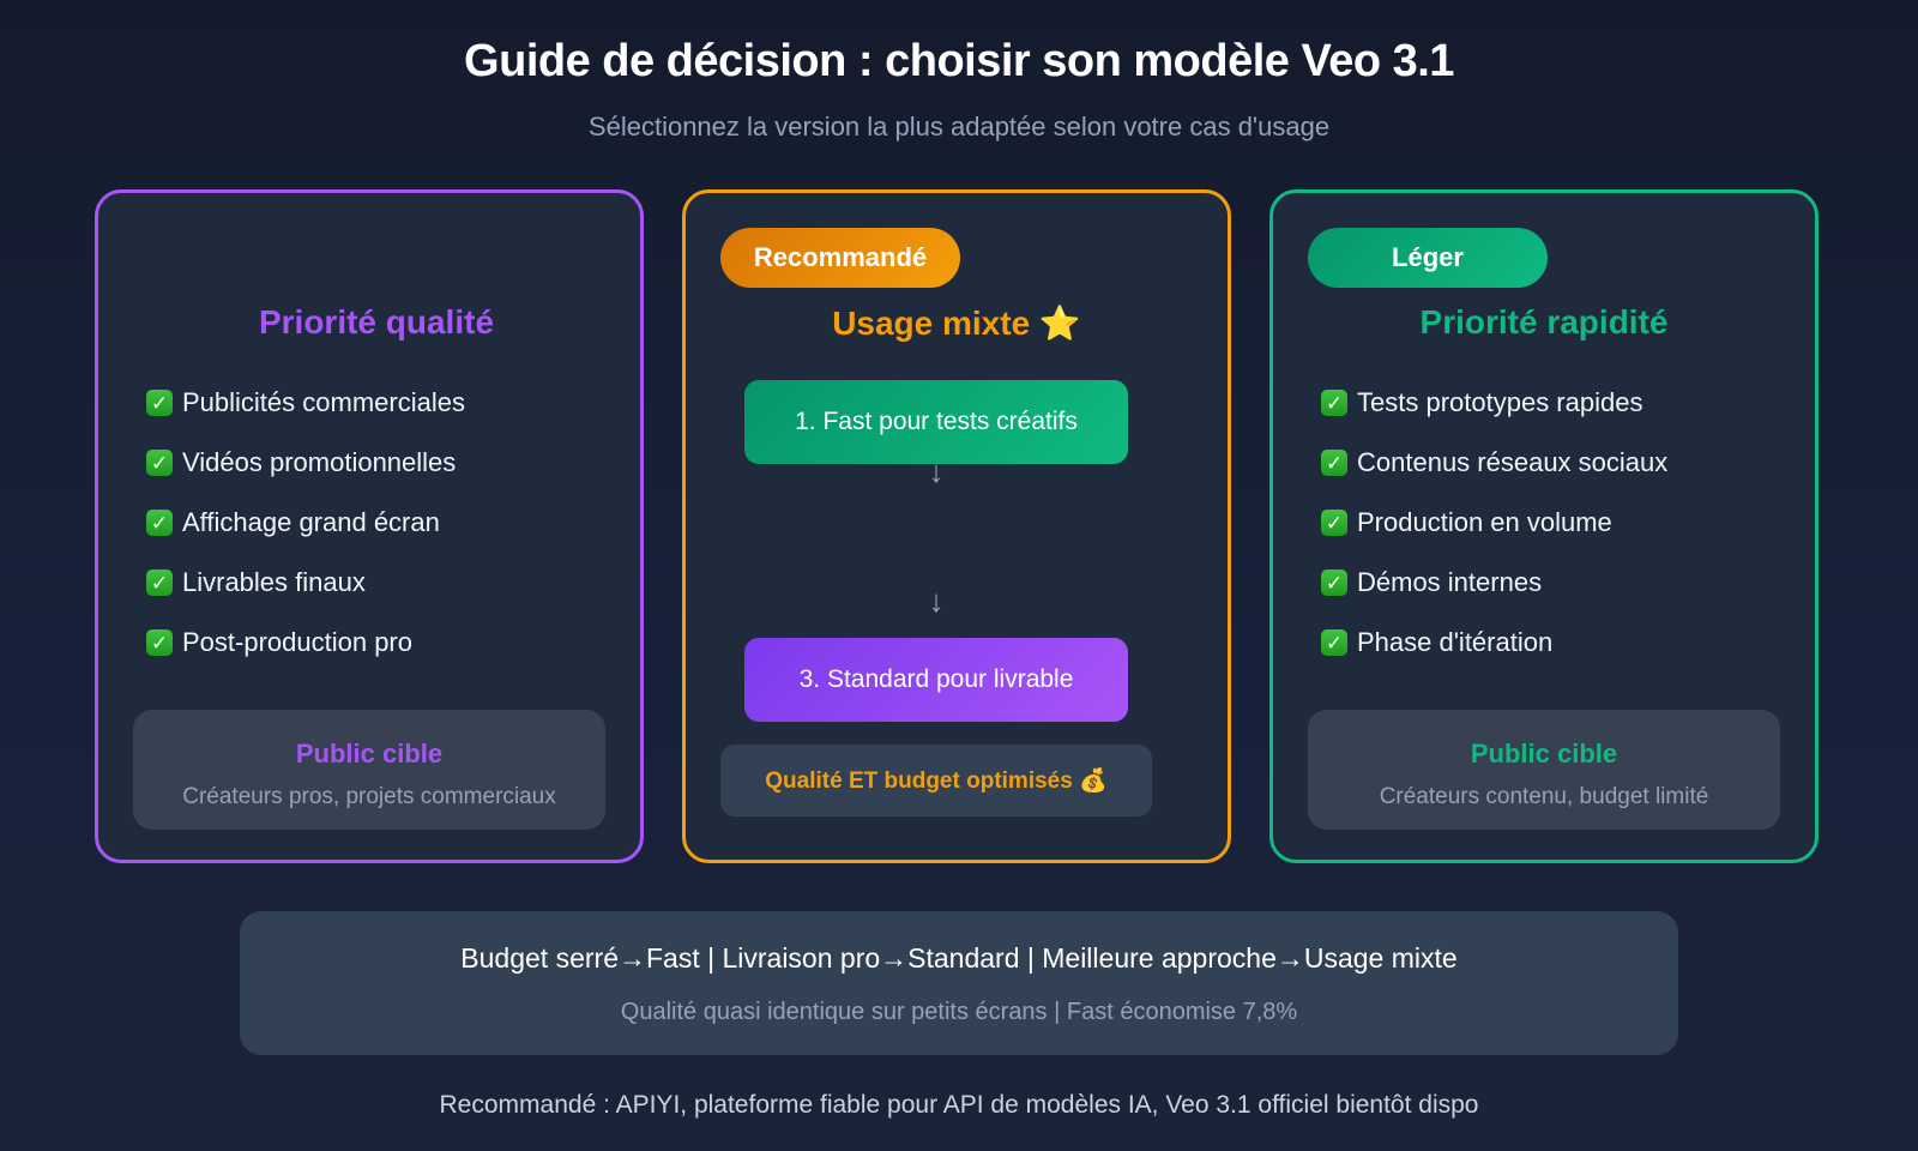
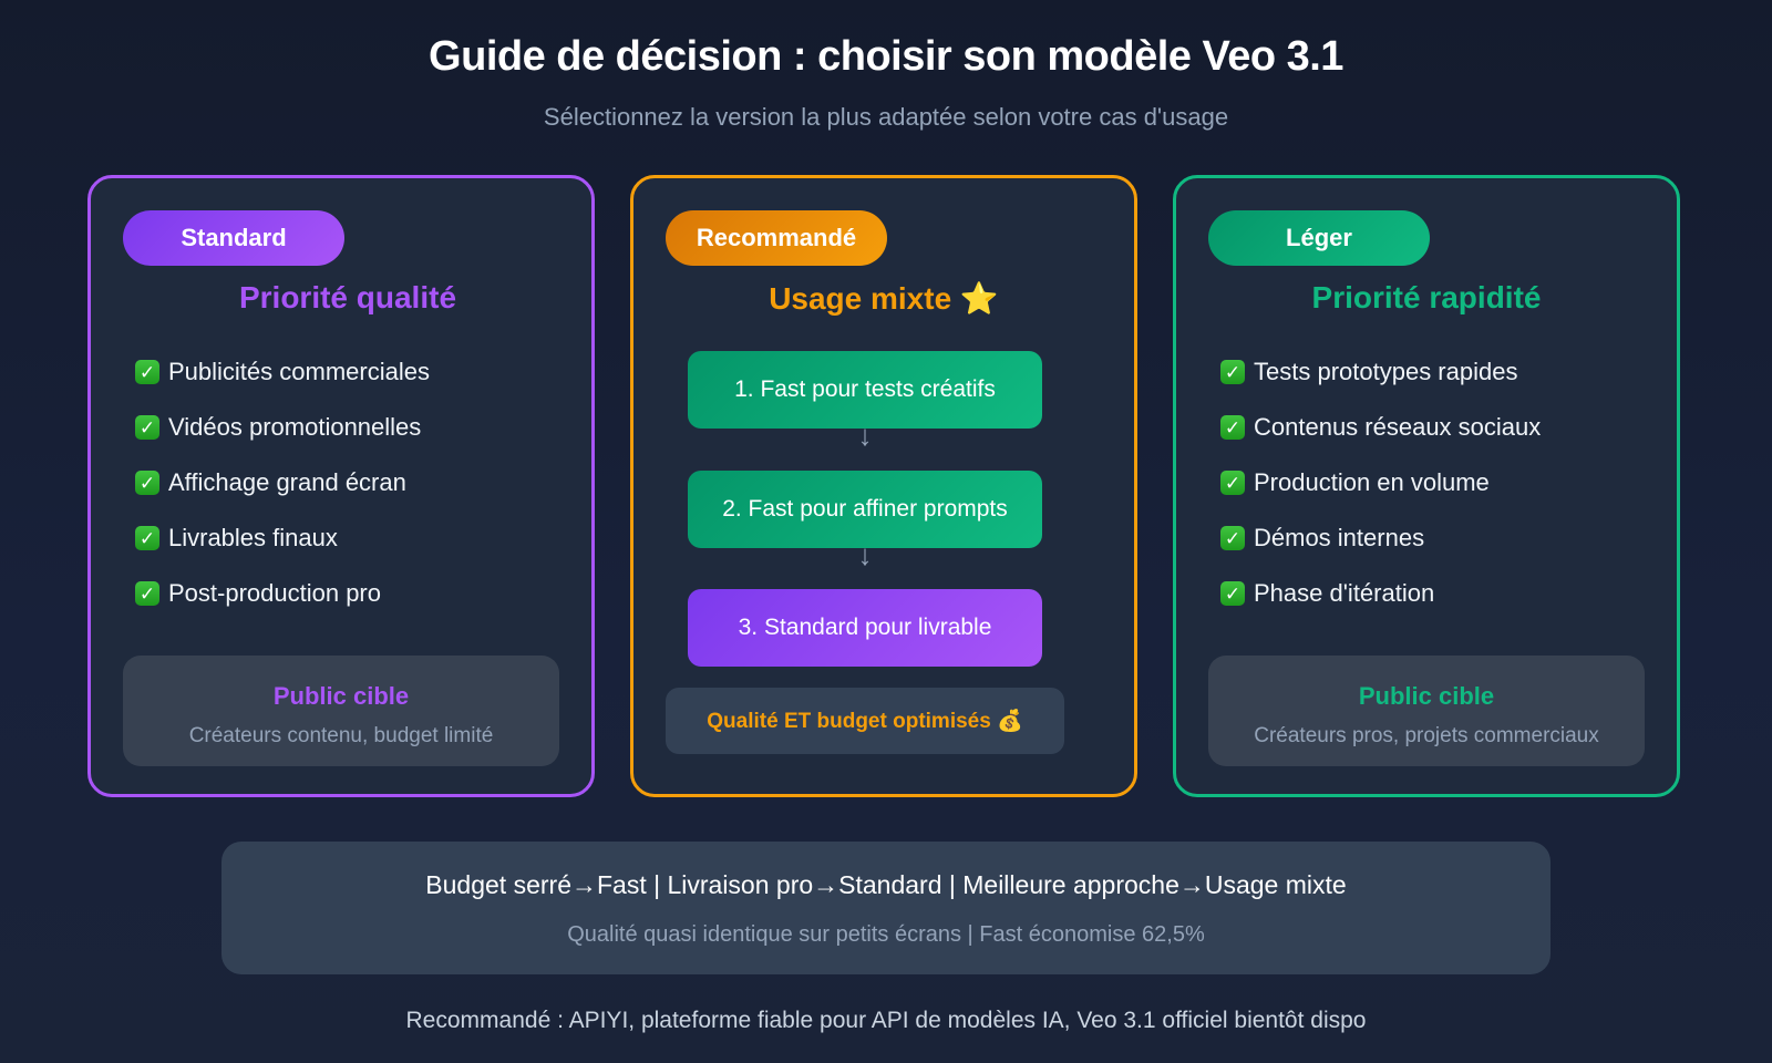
  Guide de décision : choisir son modèle Veo 3.1
  Sélectionnez la version la plus adaptée selon votre cas d'usage
+ Standard
  Priorité qualité
  ✓
  Publicités commerciales
  ✓
  Vidéos promotionnelles
  ✓
  Affichage grand écran
  ✓
  Livrables finaux
  ✓
  Post-production pro
  Public cible
- Créateurs pros, projets commerciaux
+ Créateurs contenu, budget limité
  Recommandé
  Usage mixte ⭐
  1. Fast pour tests créatifs
  ↓
+ 2. Fast pour affiner prompts
  ↓
  3. Standard pour livrable
  Qualité ET budget optimisés 💰
  Léger
  Priorité rapidité
  ✓
  Tests prototypes rapides
  ✓
  Contenus réseaux sociaux
  ✓
  Production en volume
  ✓
  Démos internes
  ✓
  Phase d'itération
  Public cible
- Créateurs contenu, budget limité
+ Créateurs pros, projets commerciaux
  Budget serré→Fast | Livraison pro→Standard | Meilleure approche→Usage mixte
- Qualité quasi identique sur petits écrans | Fast économise 7,8%
+ Qualité quasi identique sur petits écrans | Fast économise 62,5%
  Recommandé : APIYI, plateforme fiable pour API de modèles IA, Veo 3.1 officiel bientôt dispo
